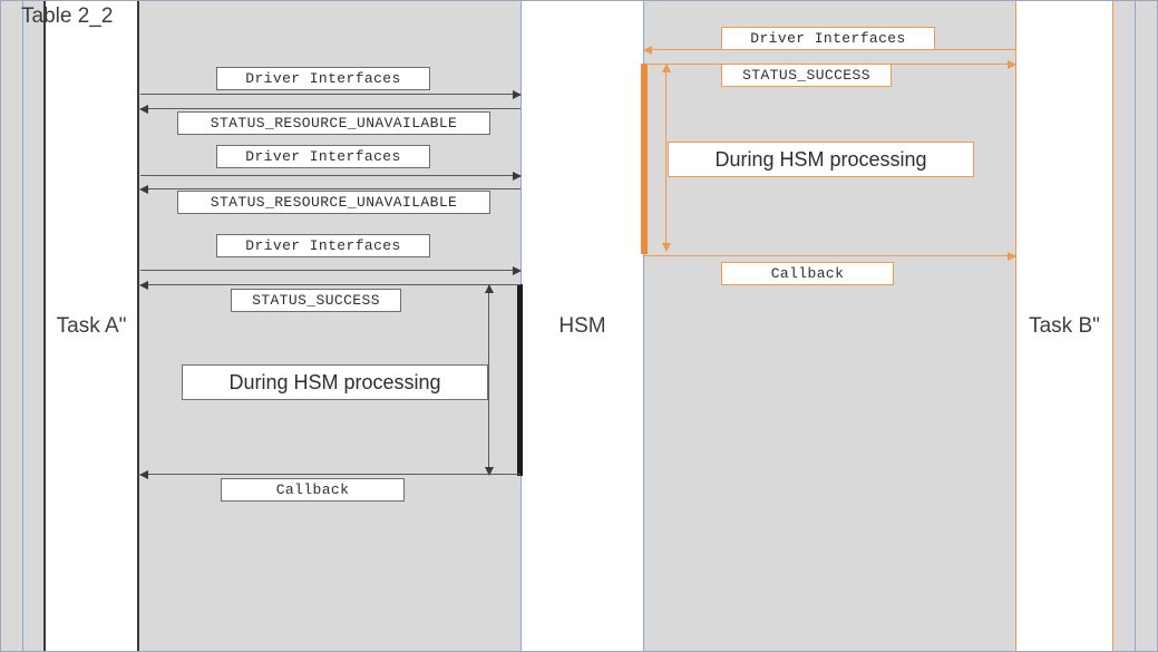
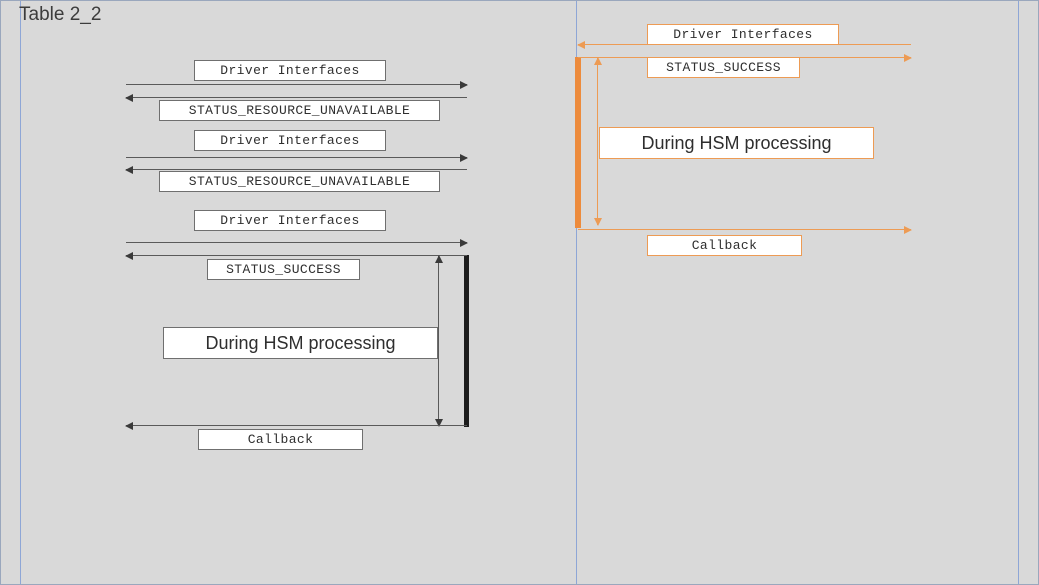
  Table 2_2
- Task A"
- HSM
- Task B"
  Driver Interfaces
  STATUS_RESOURCE_UNAVAILABLE
  Driver Interfaces
  STATUS_RESOURCE_UNAVAILABLE
  Driver Interfaces
  STATUS_SUCCESS
  During HSM processing
  Callback
  Driver Interfaces
  STATUS_SUCCESS
  During HSM processing
  Callback
